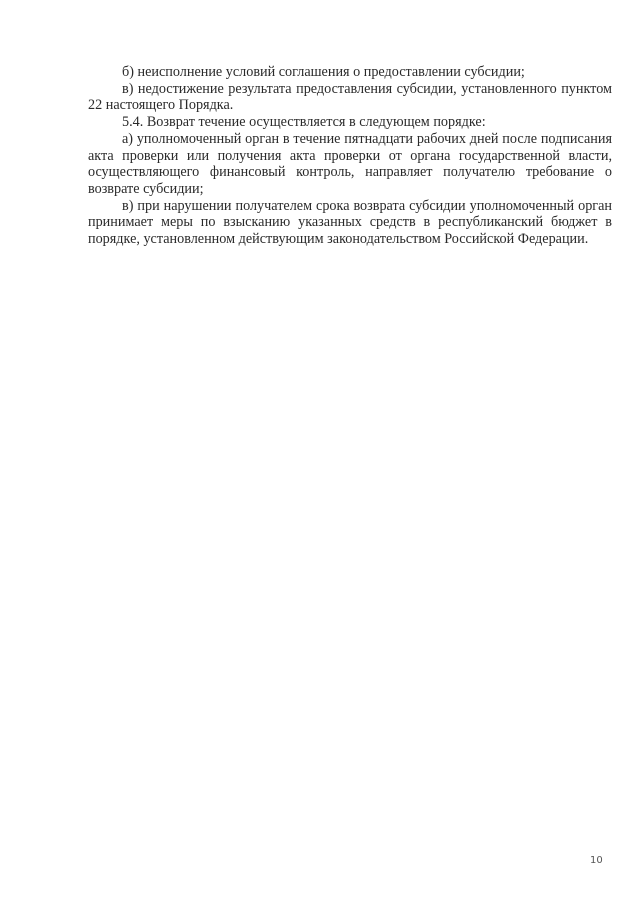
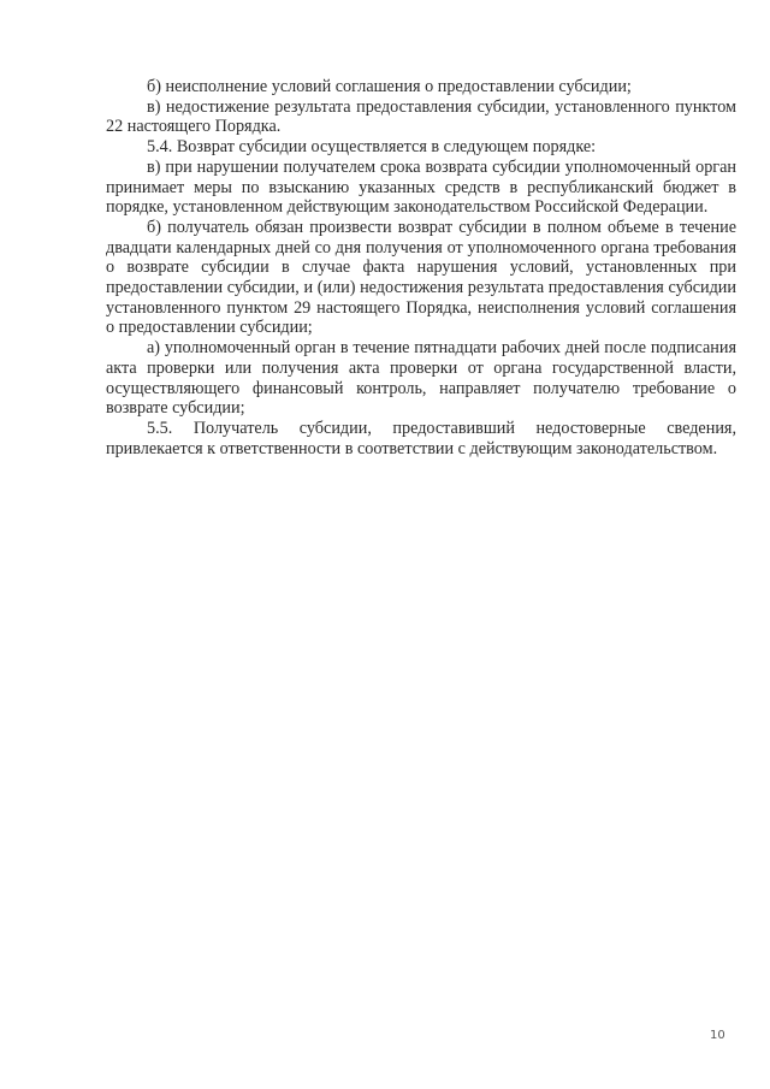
  б) неисполнение условий соглашения о предоставлении субсидии;
  в) недостижение результата предоставления субсидии, установленного пунктом 22 настоящего Порядка.
- 5.4. Возврат течение осуществляется в следующем порядке:
+ 5.4. Возврат субсидии осуществляется в следующем порядке:
- а) уполномоченный орган в течение пятнадцати рабочих дней после подписания акта проверки или получения акта проверки от органа государственной власти, осуществляющего финансовый контроль, направляет получателю требование о возврате субсидии;
+ в) при нарушении получателем срока возврата субсидии уполномоченный орган принимает меры по взысканию указанных средств в республиканский бюджет в порядке, установленном действующим законодательством Российской Федерации.
+ б) получатель обязан произвести возврат субсидии в полном объеме в течение двадцати календарных дней со дня получения от уполномоченного органа требования о возврате субсидии в случае факта нарушения условий, установленных при предоставлении субсидии, и (или) недостижения результата предоставления субсидии установленного пунктом 29 настоящего Порядка, неисполнения условий соглашения о предоставлении субсидии;
- в) при нарушении получателем срока возврата субсидии уполномоченный орган принимает меры по взысканию указанных средств в республиканский бюджет в порядке, установленном действующим законодательством Российской Федерации.
+ а) уполномоченный орган в течение пятнадцати рабочих дней после подписания акта проверки или получения акта проверки от органа государственной власти, осуществляющего финансовый контроль, направляет получателю требование о возврате субсидии;
+ 5.5. Получатель субсидии, предоставивший недостоверные сведения, привлекается к ответственности в соответствии с действующим законодательством.
  10
